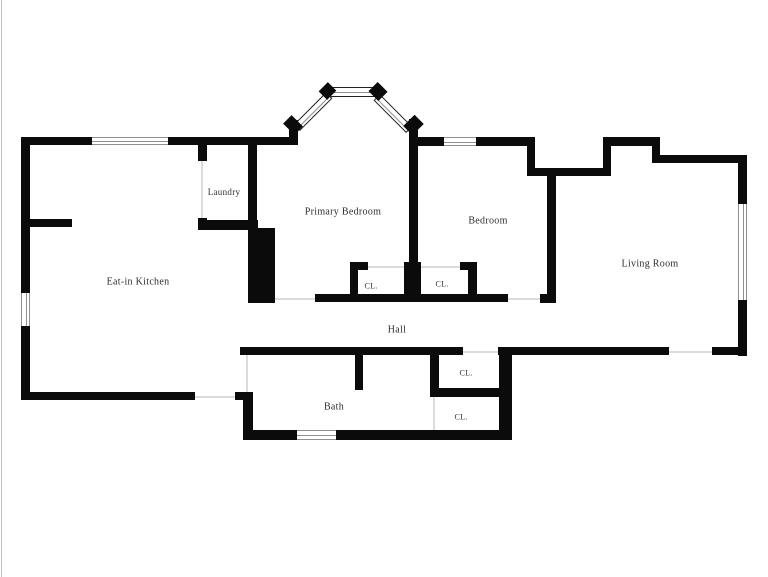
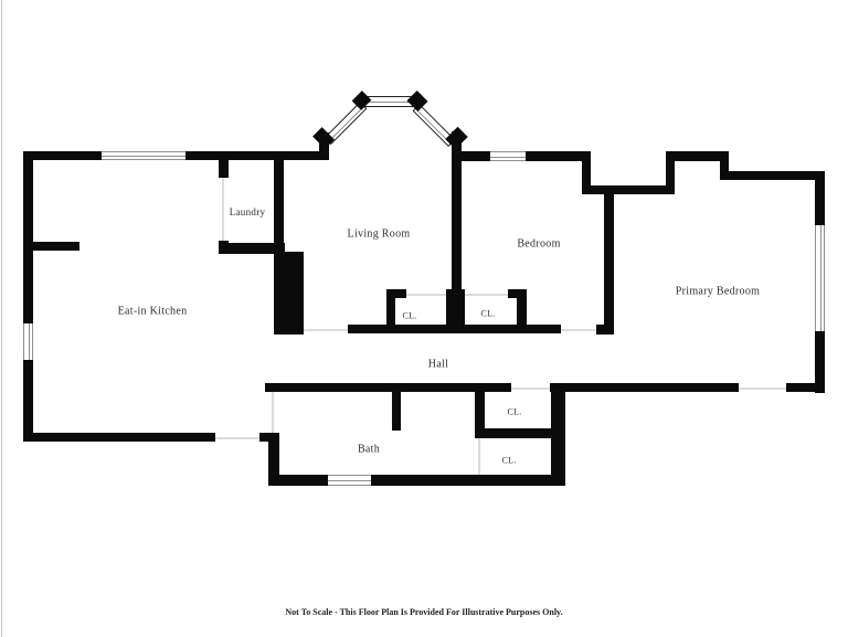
  Eat-in Kitchen
  Laundry
- Primary Bedroom
+ Living Room
  Bedroom
- Living Room
+ Primary Bedroom
  Hall
  Bath
  CL.
  CL.
  CL.
  CL.
+ Not To Scale - This Floor Plan Is Provided For Illustrative Purposes Only.
